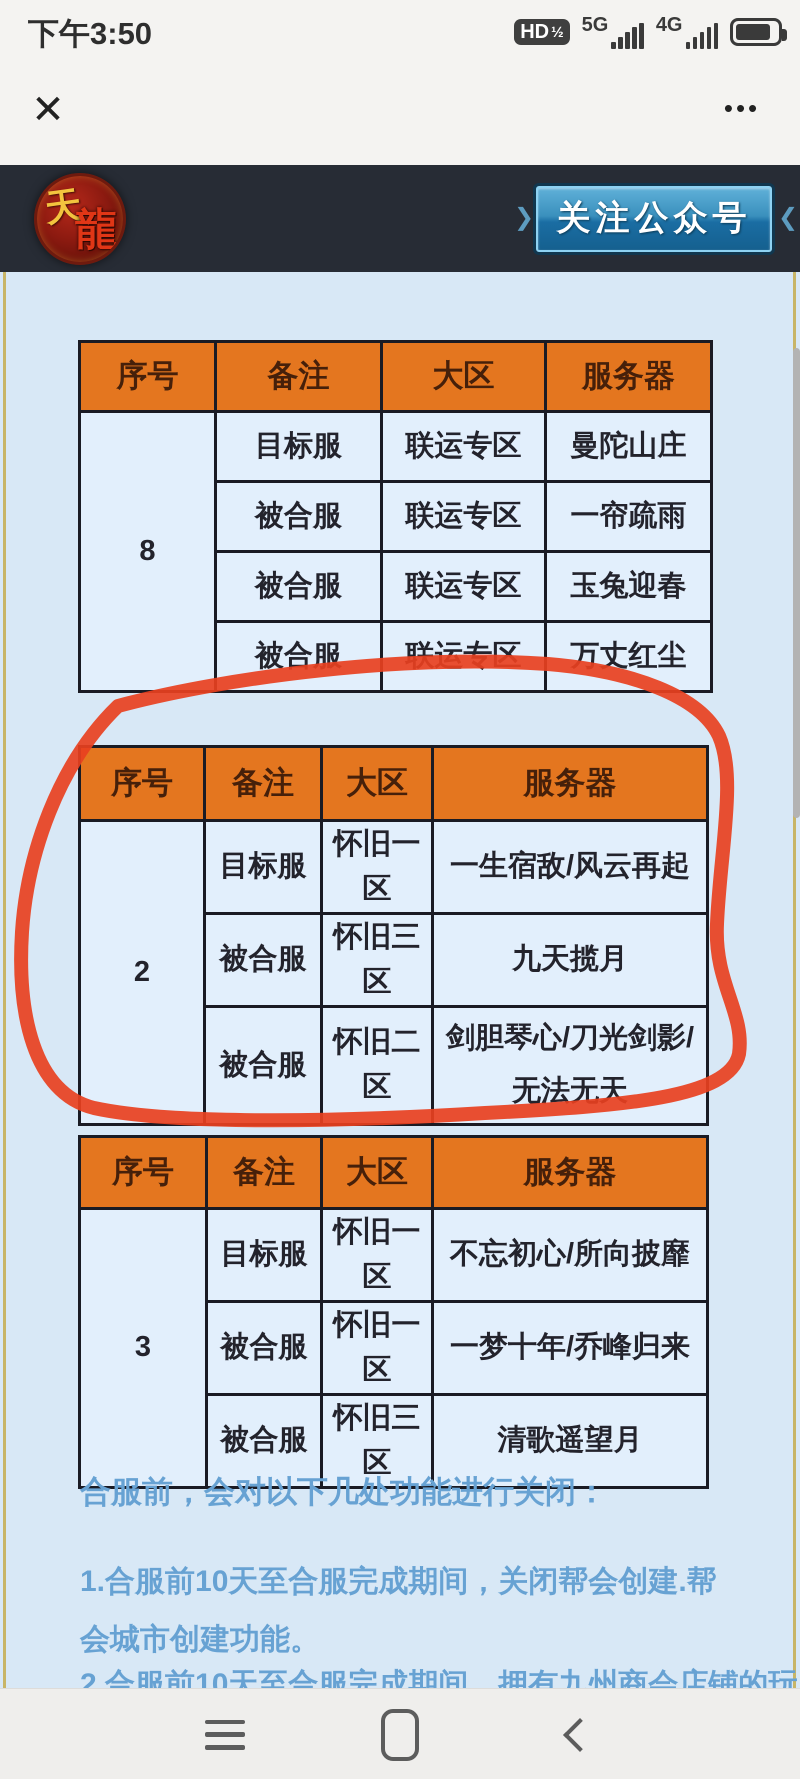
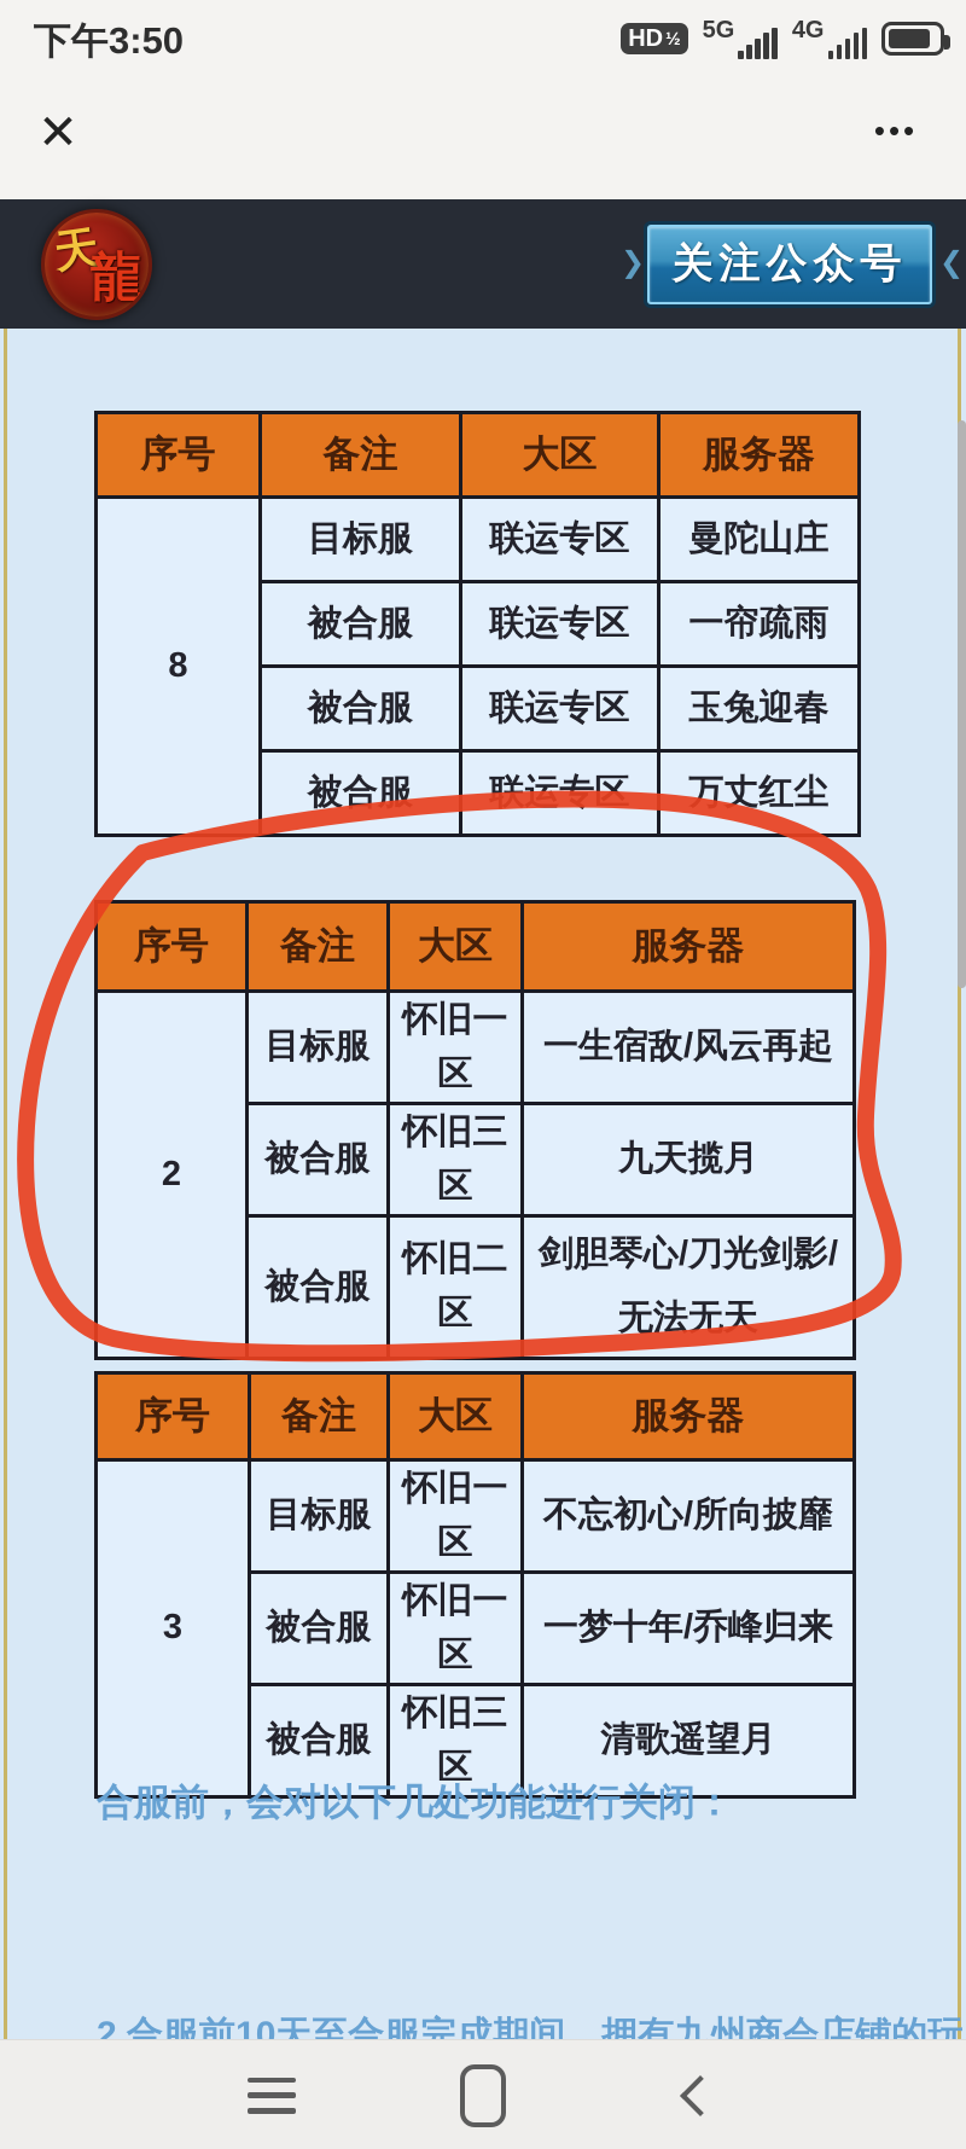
  下午3:50
  HD
  ½
  5G
  4G
  ✕
  •••
  龍
  ❯
  关注公众号
  ❮
  序号	备注	大区	服务器
  8	目标服	联运专区	曼陀山庄
  被合服	联运专区	一帘疏雨
  被合服	联运专区	玉兔迎春
  序号	备注	大区	服务器
  2	目标服	怀旧一区	一生宿敌/风云再起
  被合服	怀旧三区	九天揽月
  被合服	怀旧二区	剑胆琴心/刀光剑影/无法无天
  序号	备注	大区	服务器
  3	目标服	怀旧一区	不忘初心/所向披靡
  被合服	怀旧一区	一梦十年/乔峰归来
  被合服	怀旧三区	清歌遥望月
  合服前，会对以下几处功能进行关闭：
- 1.合服前10天至合服完成期间，关闭帮会创建.帮会城市创建功能。
  2.合服前10天至合服完成期间，拥有九州商会店铺
